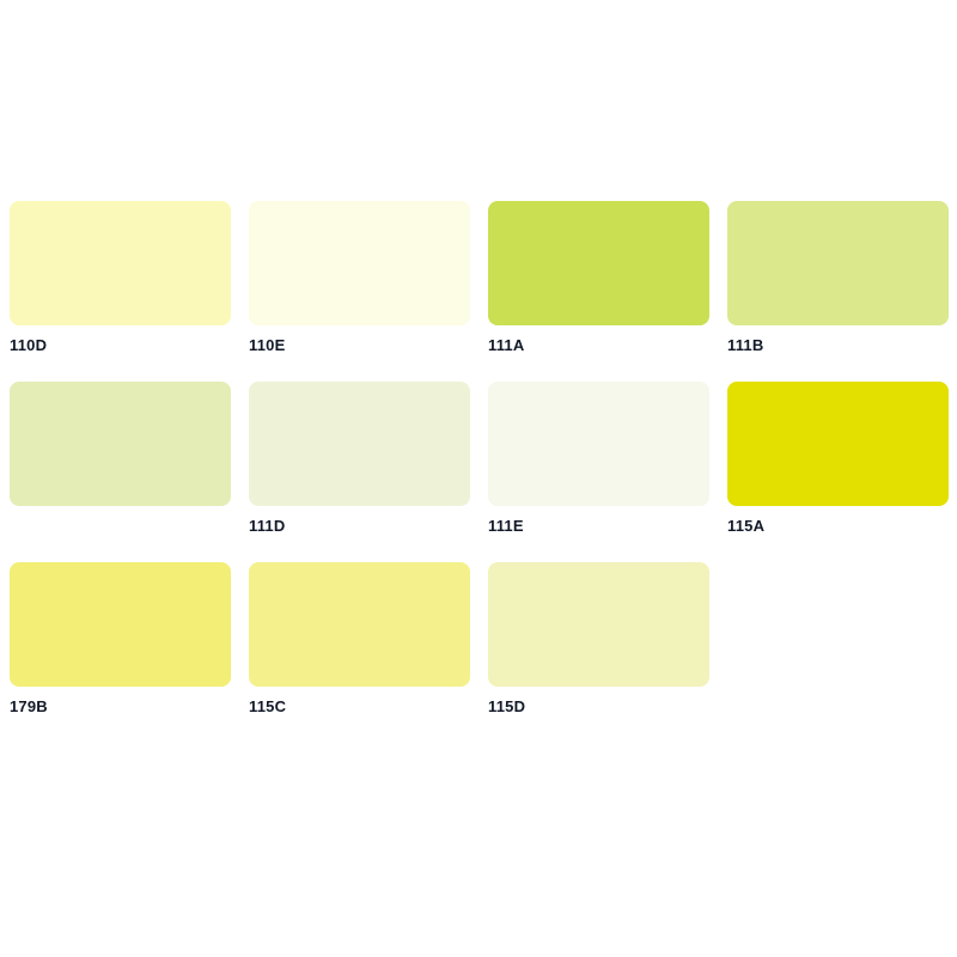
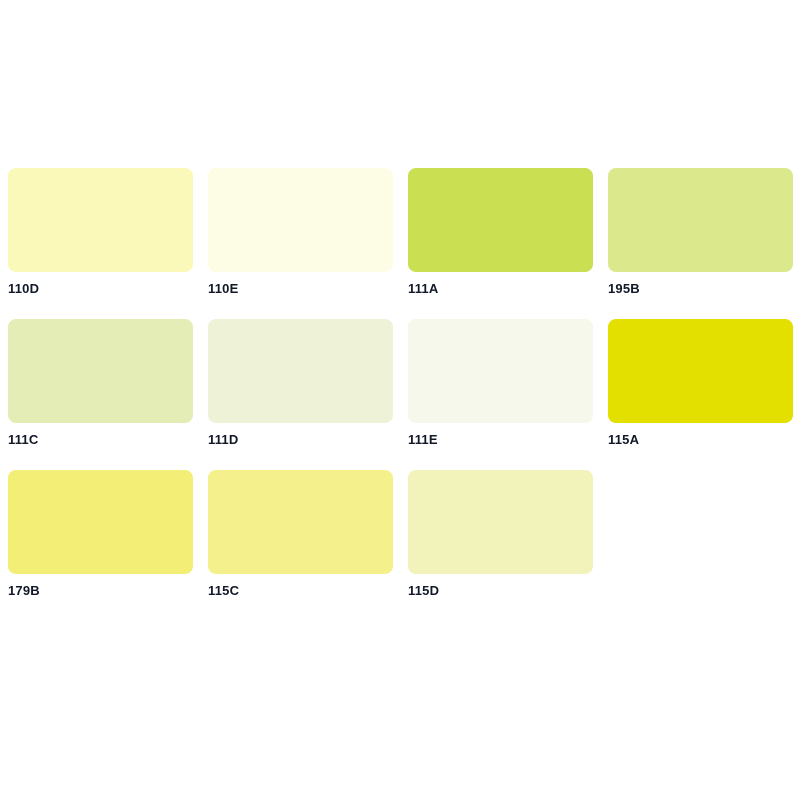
  110D
  110E
  111A
- 111B
+ 195B
+ 111C
  111D
  111E
  115A
  179B
  115C
  115D
